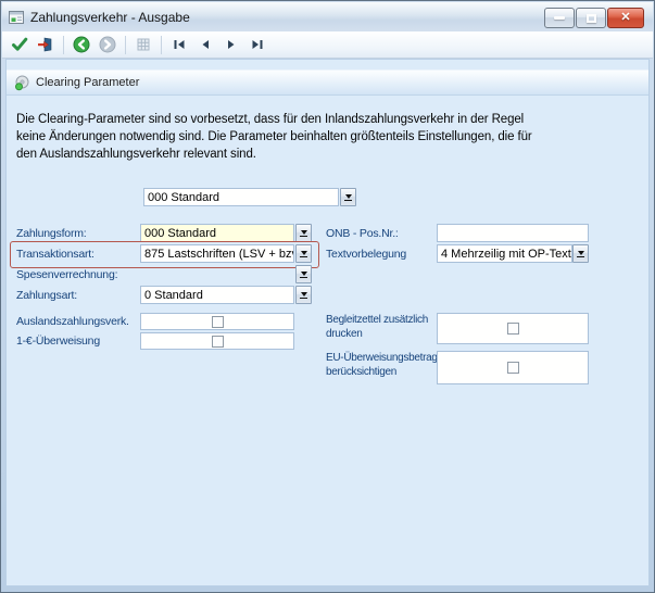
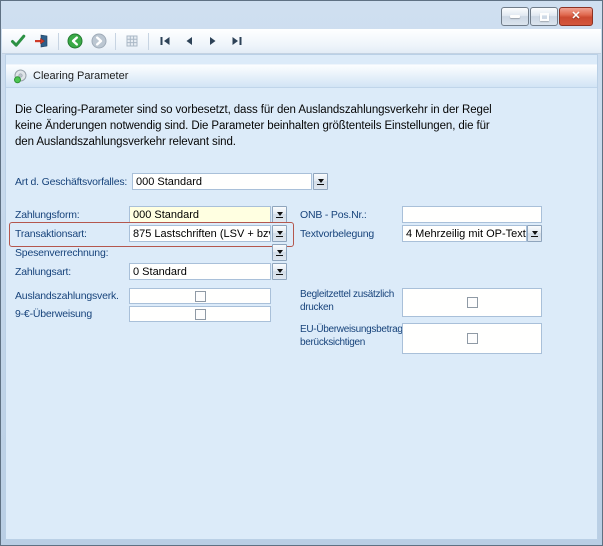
- Zahlungsverkehr - Ausgabe
  ✕
  Clearing Parameter
- Die Clearing-Parameter sind so vorbesetzt, dass für den Inlandszahlungsverkehr in der Regel keine Änderungen notwendig sind. Die Parameter beinhalten größtenteils Einstellungen, die für den Auslandszahlungsverkehr relevant sind.
+ Die Clearing-Parameter sind so vorbesetzt, dass für den Auslandszahlungsverkehr in der Regel keine Änderungen notwendig sind. Die Parameter beinhalten größtenteils Einstellungen, die für den Auslandszahlungsverkehr relevant sind.
+ Art d. Geschäftsvorfalles:
  000 Standard
  Zahlungsform:
  000 Standard
  Transaktionsart:
  875 Lastschriften (LSV + bz
  Spesenverrechnung:
  Zahlungsart:
  0 Standard
  ONB - Pos.Nr.:
  Textvorbelegung
  4 Mehrzeilig mit OP-Text
  Auslandszahlungsverk.
- 1-€-Überweisung
+ 9-€-Überweisung
  Begleitzettel zusätzlich
  drucken
  EU-Überweisungsbetrag
  berücksichtigen
